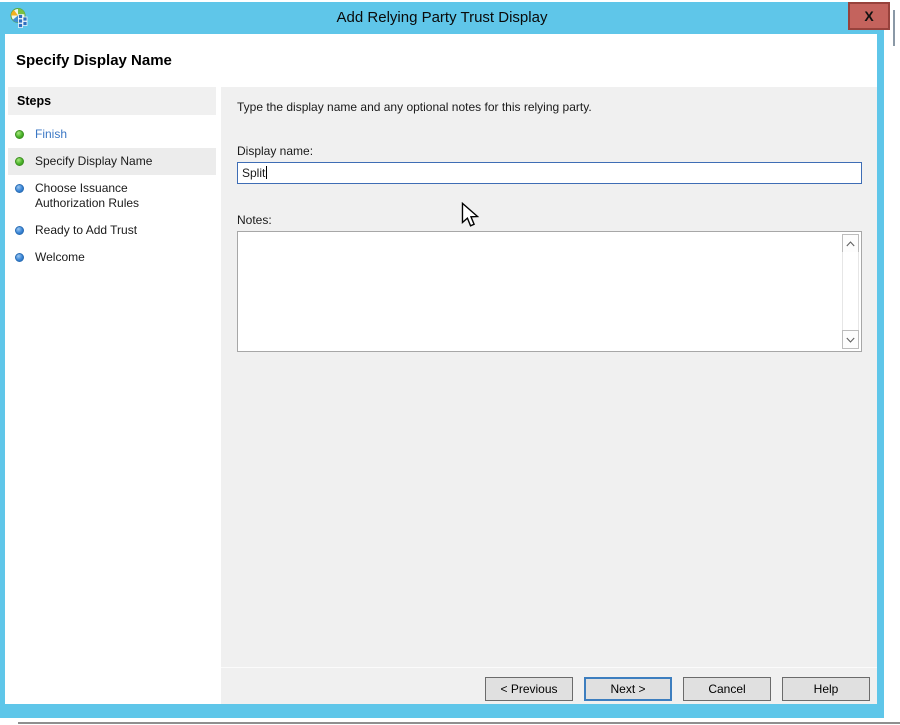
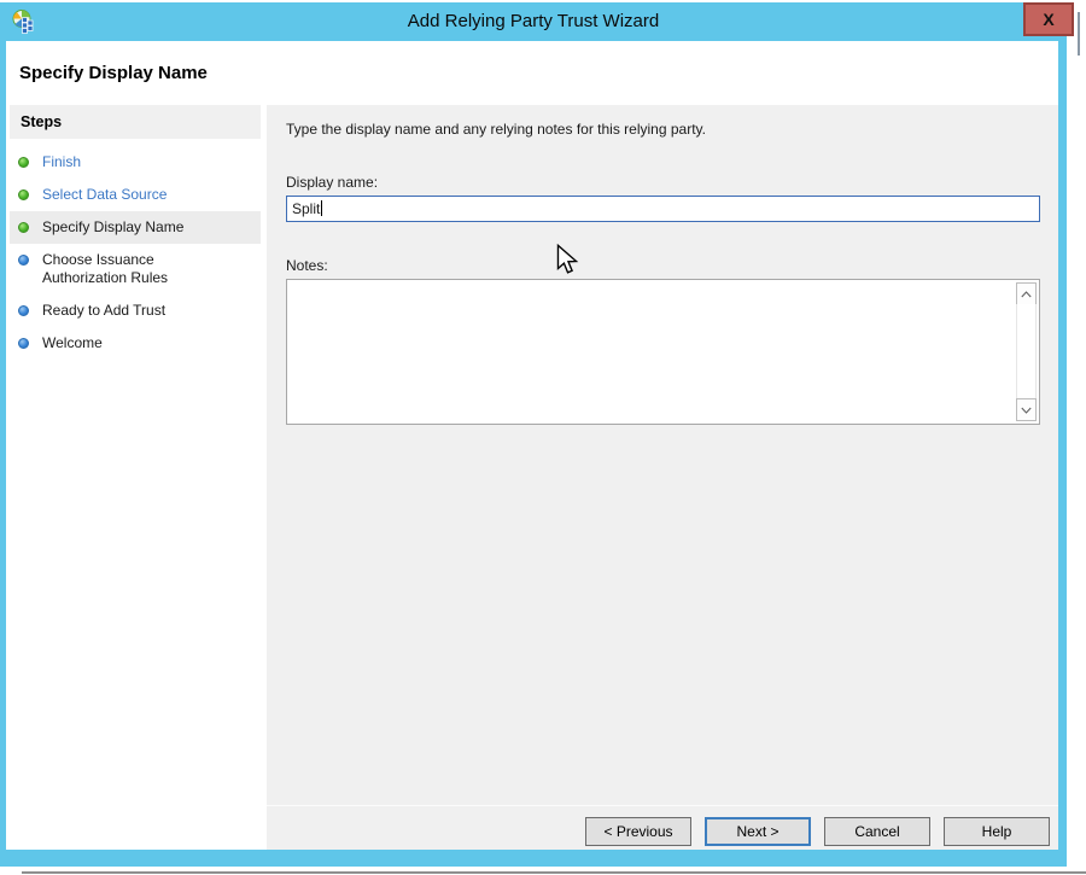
- Add Relying Party Trust Display
+ Add Relying Party Trust Wizard
  X
  Specify Display Name
  Steps
  Finish
+ Select Data Source
  Specify Display Name
  Choose Issuance Authorization Rules
  Ready to Add Trust
  Welcome
- Type the display name and any optional notes for this relying party.
+ Type the display name and any relying notes for this relying party.
  Display name:
  Split
  Notes:
  < Previous
  Next >
  Cancel
  Help
